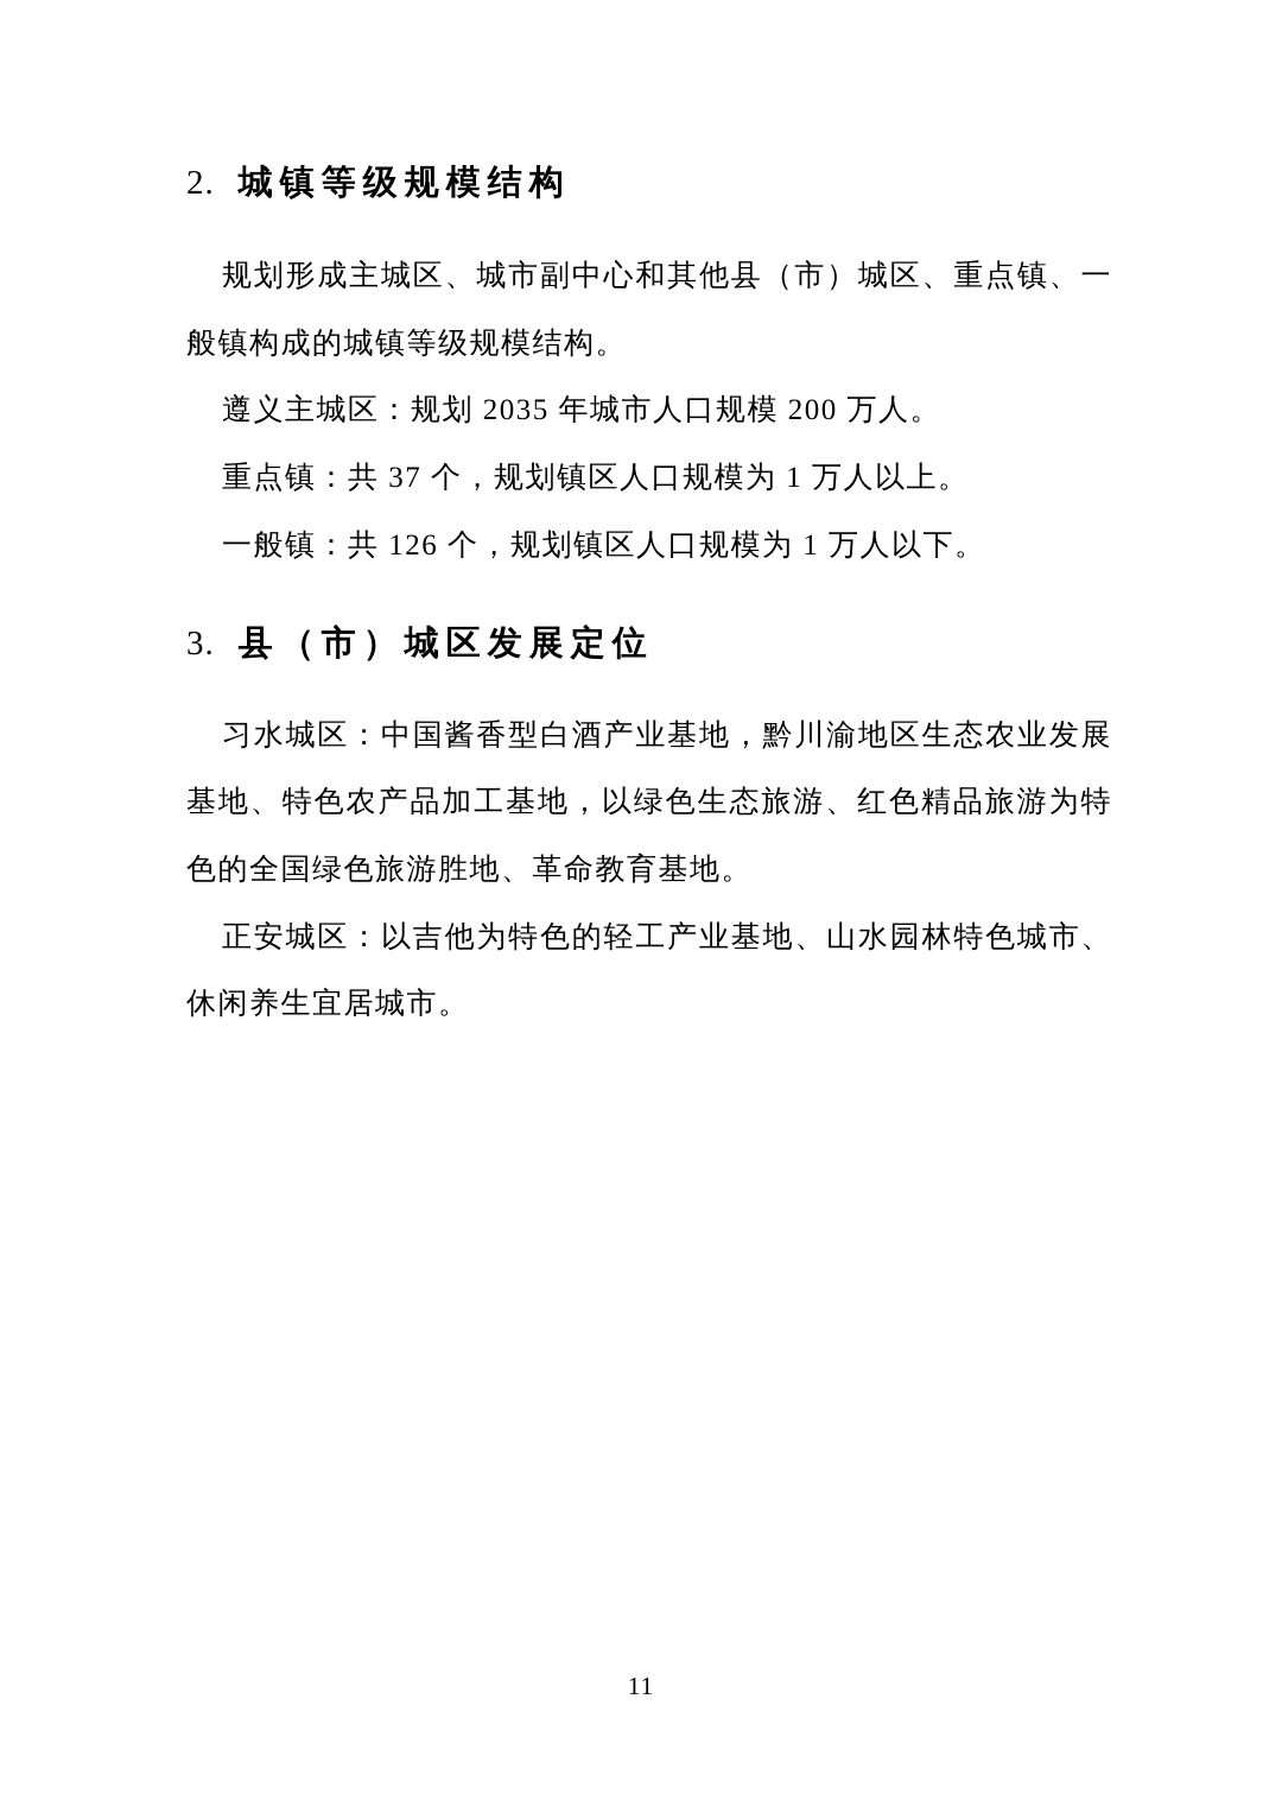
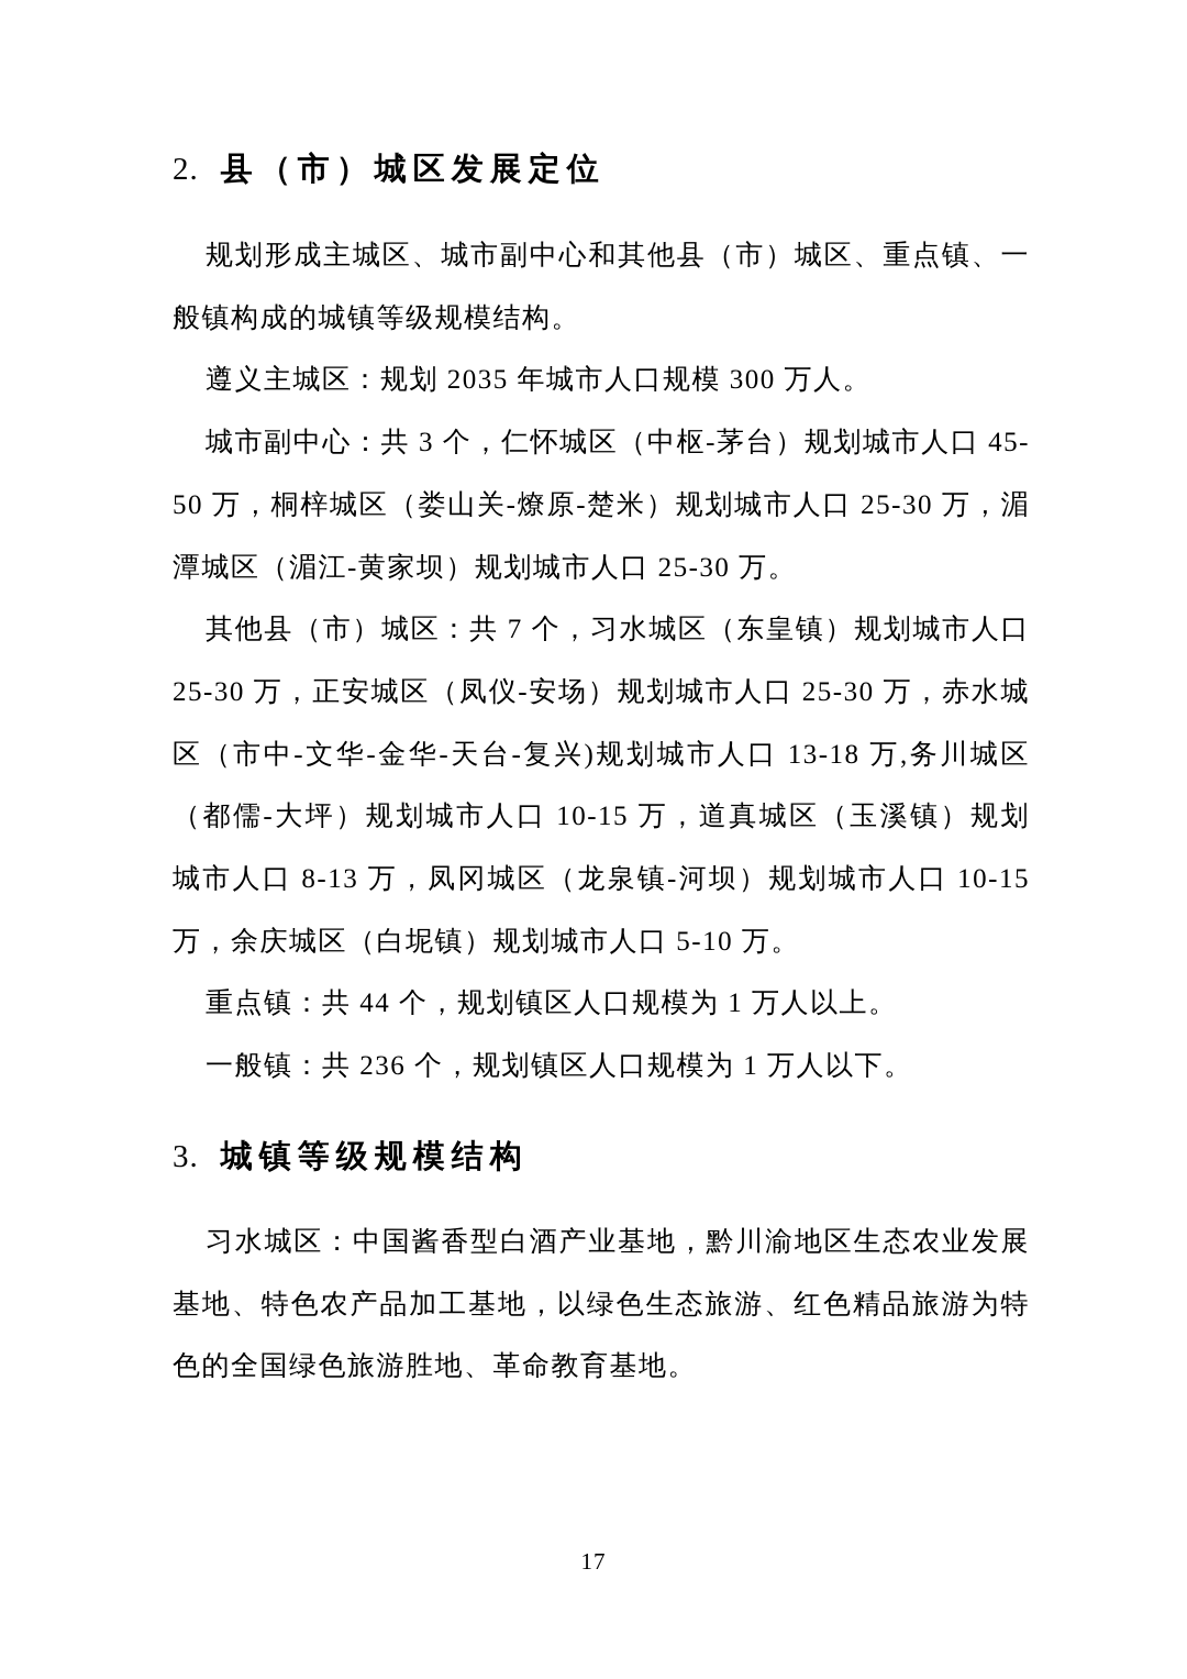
- 2. 城镇等级规模结构
+ 2. 县（市）城区发展定位
  规划形成主城区、城市副中心和其他县（市）城区、重点镇、一般镇构成的城镇等级规模结构。
- 遵义主城区：规划 2035 年城市人口规模 200 万人。
+ 遵义主城区：规划 2035 年城市人口规模 300 万人。
+ 城市副中心：共 3 个，仁怀城区（中枢-茅台）规划城市人口 45-50 万，桐梓城区（娄山关-燎原-楚米）规划城市人口 25-30 万，湄潭城区（湄江-黄家坝）规划城市人口 25-30 万。
+ 其他县（市）城区：共 7 个，习水城区（东皇镇）规划城市人口 25-30 万，正安城区（凤仪-安场）规划城市人口 25-30 万，赤水城区（市中-文华-金华-天台-复兴)规划城市人口 13-18 万,务川城区（都儒-大坪）规划城市人口 10-15 万，道真城区（玉溪镇）规划城市人口 8-13 万，凤冈城区（龙泉镇-河坝）规划城市人口 10-15 万，余庆城区（白坭镇）规划城市人口 5-10 万。
- 重点镇：共 37 个，规划镇区人口规模为 1 万人以上。
+ 重点镇：共 44 个，规划镇区人口规模为 1 万人以上。
- 一般镇：共 126 个，规划镇区人口规模为 1 万人以下。
+ 一般镇：共 236 个，规划镇区人口规模为 1 万人以下。
- 3. 县（市）城区发展定位
+ 3. 城镇等级规模结构
  习水城区：中国酱香型白酒产业基地，黔川渝地区生态农业发展基地、特色农产品加工基地，以绿色生态旅游、红色精品旅游为特色的全国绿色旅游胜地、革命教育基地。
- 正安城区：以吉他为特色的轻工产业基地、山水园林特色城市、休闲养生宜居城市。
- 11
+ 17
